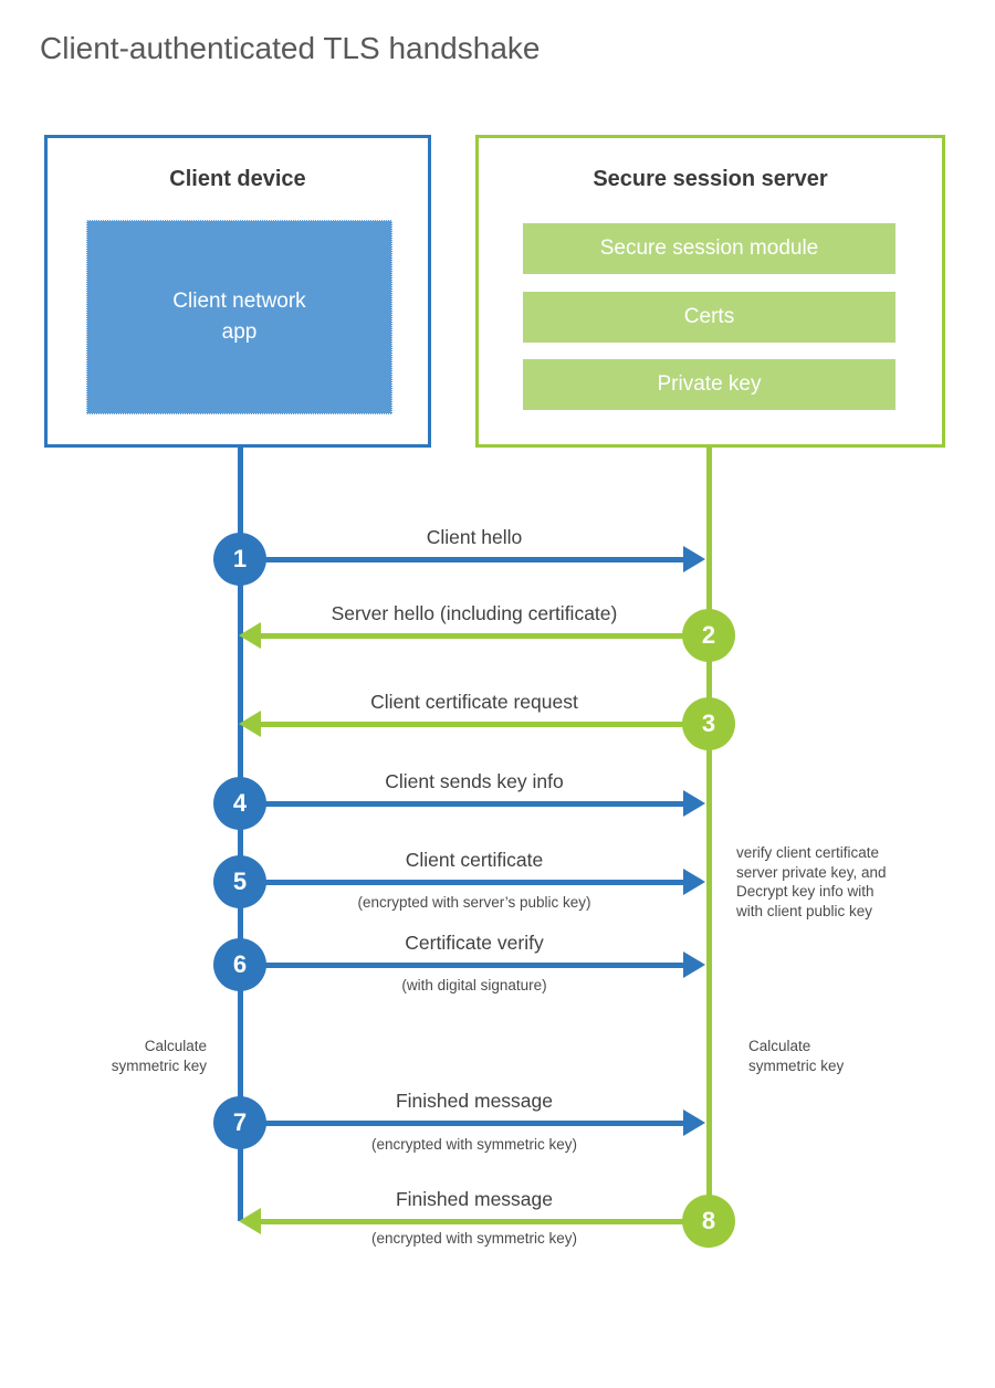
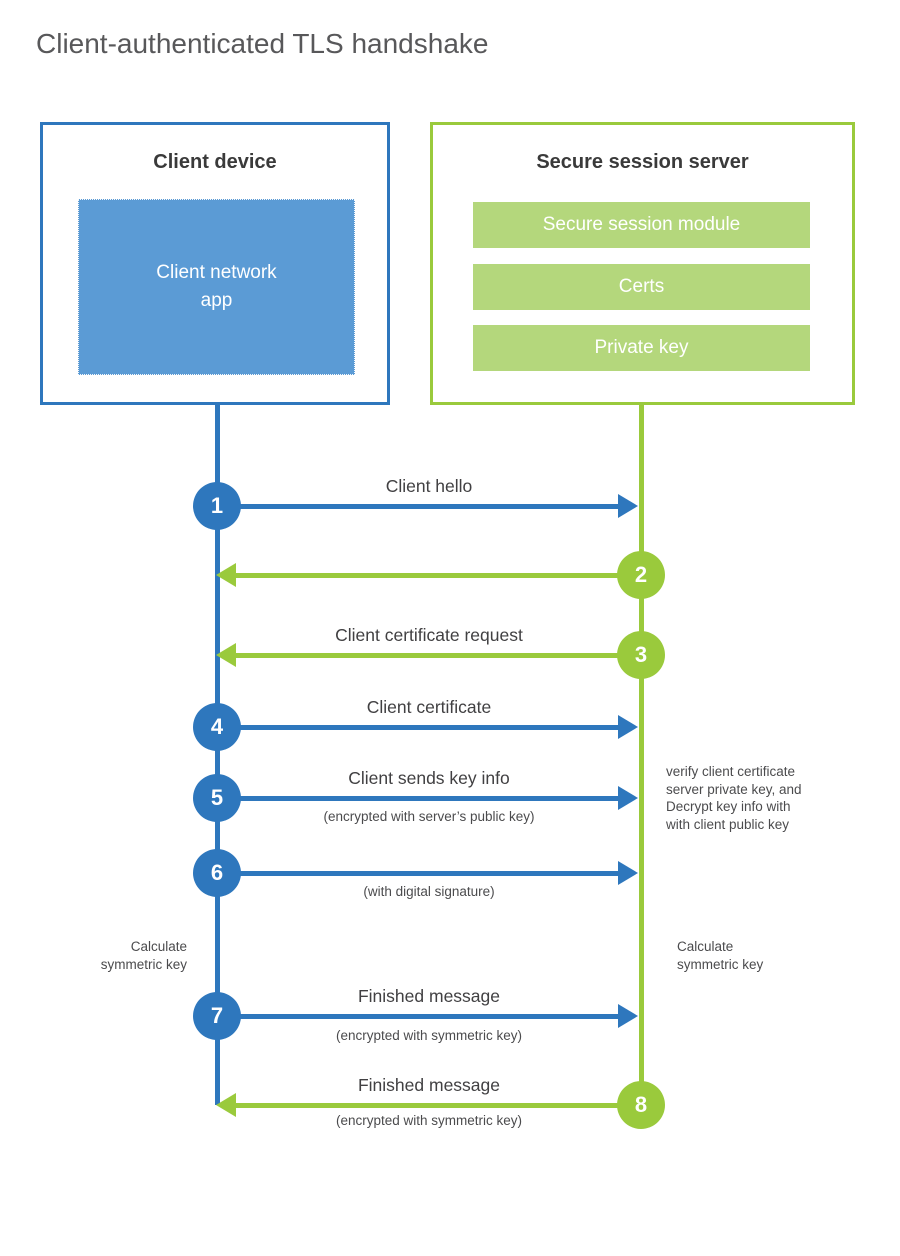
  Client-authenticated TLS handshake
  Client device
  Client network app
  Secure session server
  Secure session module
  Certs
  Private key
  Client hello
  1
- Server hello (including certificate)
  2
  Client certificate request
  3
- Client sends key info
+ Client certificate
  4
- Client certificate
+ Client sends key info
  (encrypted with server’s public key)
  5
- Certificate verify
  (with digital signature)
  6
  verify client certificate
  server private key, and
  Decrypt key info with
  with client public key
  Calculate
  symmetric key
  Calculate
  symmetric key
  Finished message
  (encrypted with symmetric key)
  7
  Finished message
  (encrypted with symmetric key)
  8
